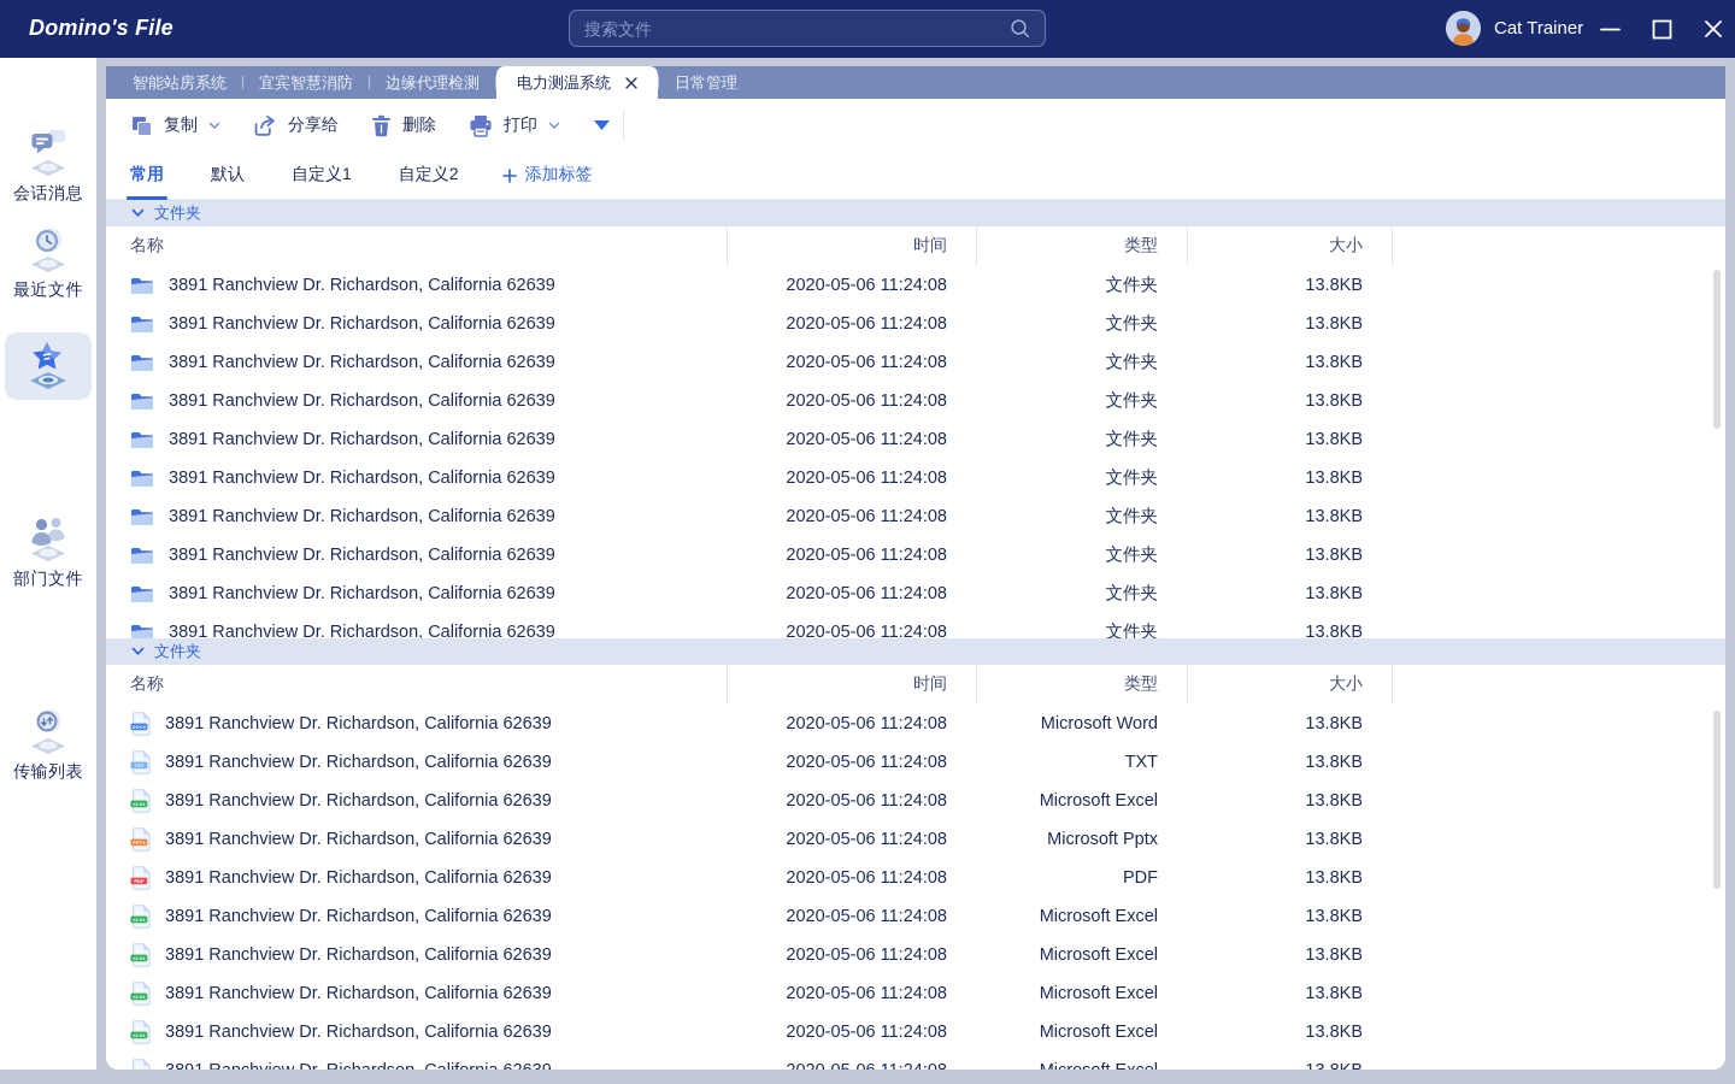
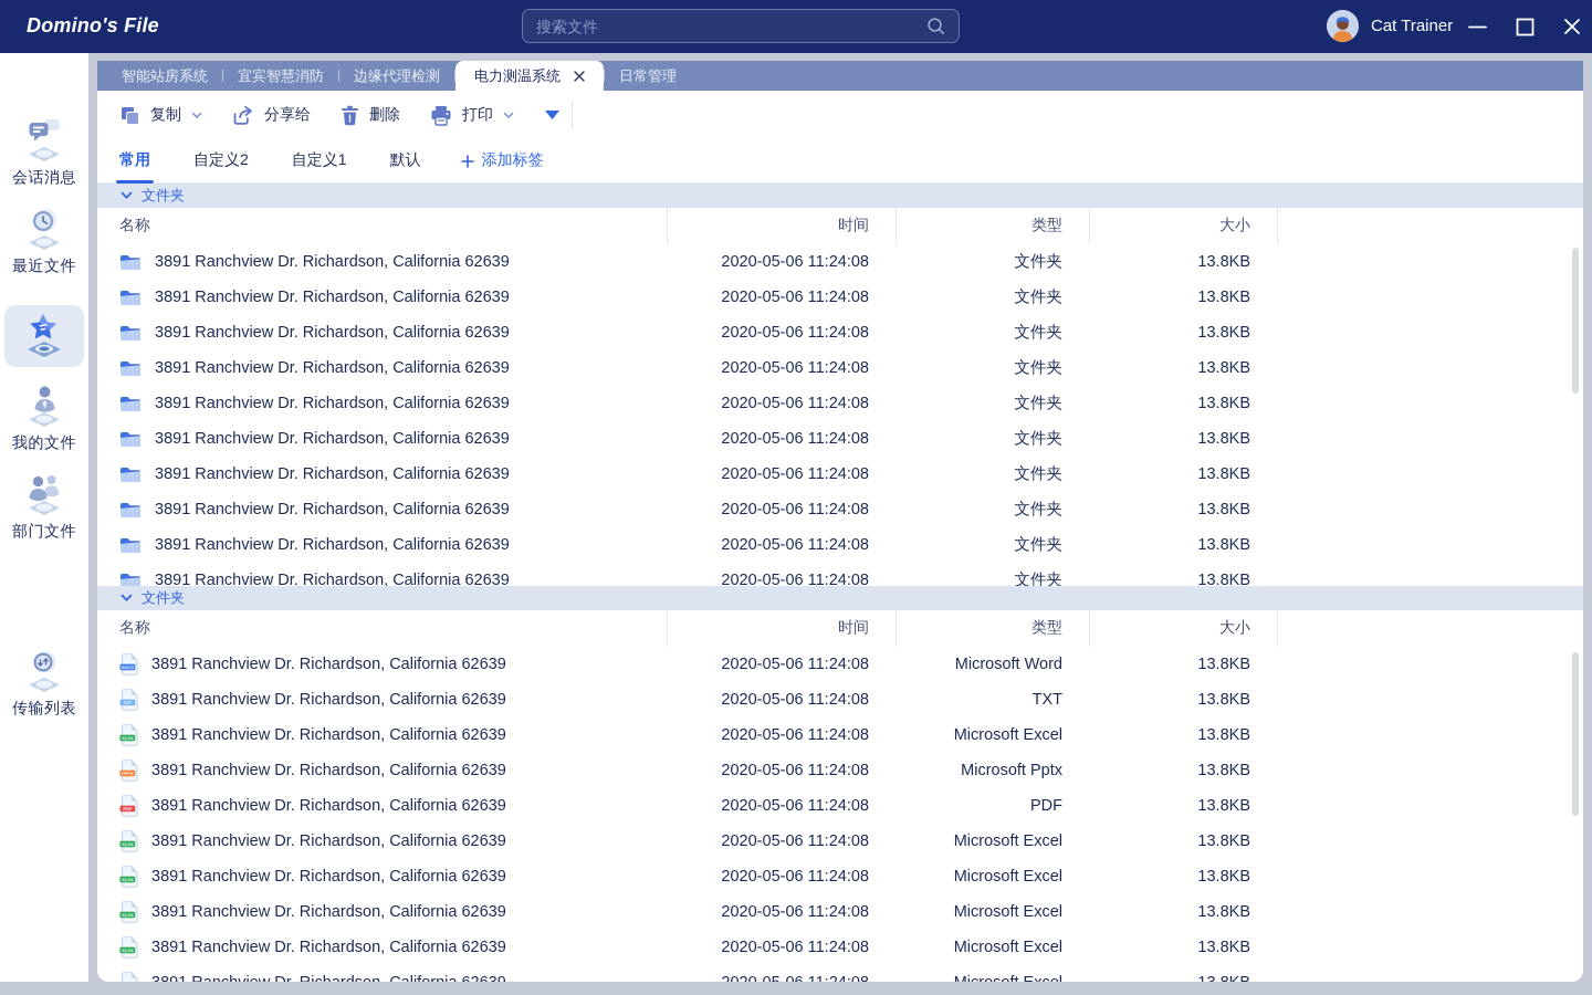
  Domino's File
  搜索文件
  Cat Trainer
  会话消息
  最近文件
+ 我的文件
  部门文件
  传输列表
  智能站房系统
  宜宾智慧消防
  边缘代理检测
  电力测温系统
  日常管理
  复制
  分享给
  删除
  打印
  常用
- 默认
+ 自定义2
  自定义1
- 自定义2
+ 默认
  添加标签
  文件夹
  名称
  时间
  类型
  大小
  3891 Ranchview Dr. Richardson, California 62639
  2020-05-06 11:24:08
  文件夹
  13.8KB
  3891 Ranchview Dr. Richardson, California 62639
  2020-05-06 11:24:08
  文件夹
  13.8KB
  3891 Ranchview Dr. Richardson, California 62639
  2020-05-06 11:24:08
  文件夹
  13.8KB
  3891 Ranchview Dr. Richardson, California 62639
  2020-05-06 11:24:08
  文件夹
  13.8KB
  3891 Ranchview Dr. Richardson, California 62639
  2020-05-06 11:24:08
  文件夹
  13.8KB
  3891 Ranchview Dr. Richardson, California 62639
  2020-05-06 11:24:08
  文件夹
  13.8KB
  3891 Ranchview Dr. Richardson, California 62639
  2020-05-06 11:24:08
  文件夹
  13.8KB
  3891 Ranchview Dr. Richardson, California 62639
  2020-05-06 11:24:08
  文件夹
  13.8KB
  3891 Ranchview Dr. Richardson, California 62639
  2020-05-06 11:24:08
  文件夹
  13.8KB
  3891 Ranchview Dr. Richardson, California 62639
  2020-05-06 11:24:08
  文件夹
  13.8KB
  文件夹
  名称
  时间
  类型
  大小
  3891 Ranchview Dr. Richardson, California 62639
  2020-05-06 11:24:08
  Microsoft Word
  13.8KB
  3891 Ranchview Dr. Richardson, California 62639
  2020-05-06 11:24:08
  TXT
  13.8KB
  3891 Ranchview Dr. Richardson, California 62639
  2020-05-06 11:24:08
  Microsoft Excel
  13.8KB
  3891 Ranchview Dr. Richardson, California 62639
  2020-05-06 11:24:08
  Microsoft Pptx
  13.8KB
  3891 Ranchview Dr. Richardson, California 62639
  2020-05-06 11:24:08
  PDF
  13.8KB
  3891 Ranchview Dr. Richardson, California 62639
  2020-05-06 11:24:08
  Microsoft Excel
  13.8KB
  3891 Ranchview Dr. Richardson, California 62639
  2020-05-06 11:24:08
  Microsoft Excel
  13.8KB
  3891 Ranchview Dr. Richardson, California 62639
  2020-05-06 11:24:08
  Microsoft Excel
  13.8KB
  3891 Ranchview Dr. Richardson, California 62639
  2020-05-06 11:24:08
  Microsoft Excel
  13.8KB
